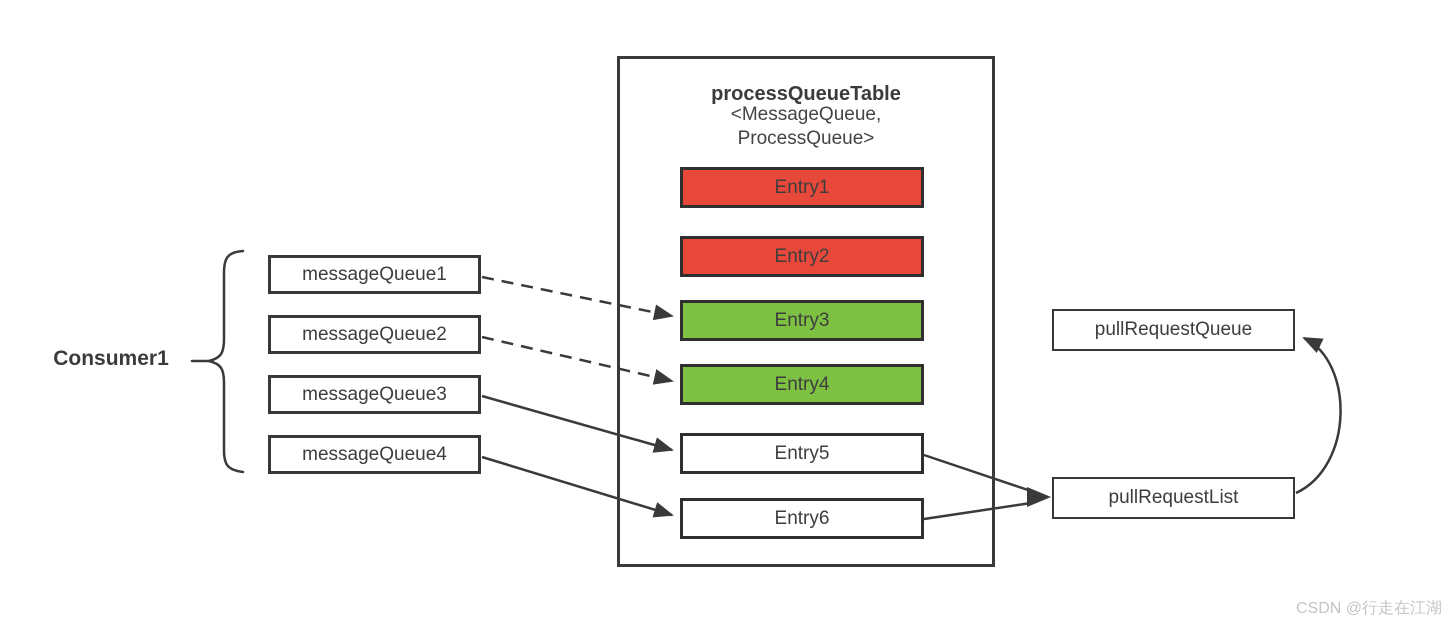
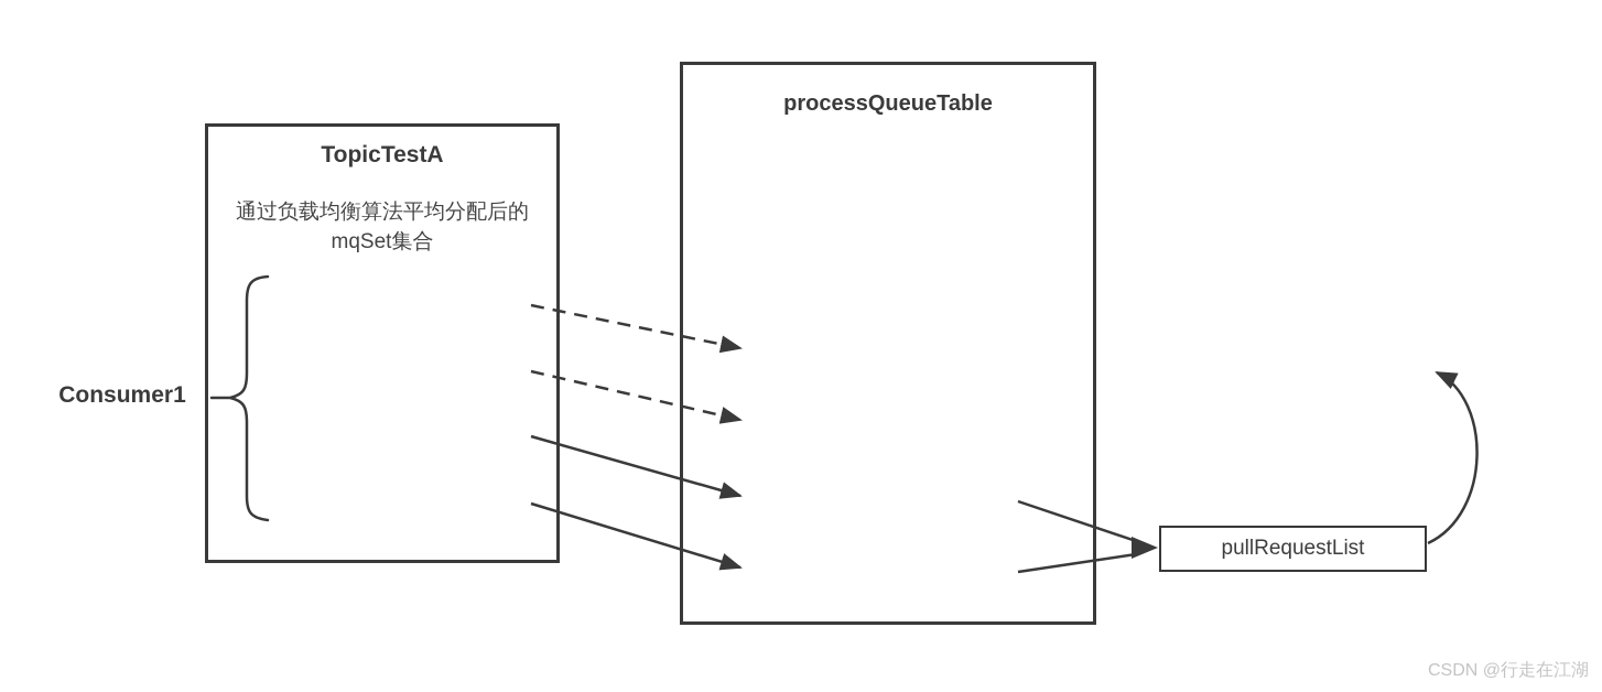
  Consumer1
+ TopicTestA
+ 通过负载均衡算法平均分配后的
+ mqSet集合
  processQueueTable
- <MessageQueue,
- ProcessQueue>
- messageQueue1
- messageQueue2
- messageQueue3
- messageQueue4
- Entry1
- Entry2
- Entry3
- Entry4
- Entry5
- Entry6
- pullRequestQueue
  pullRequestList
  CSDN @行走在江湖
